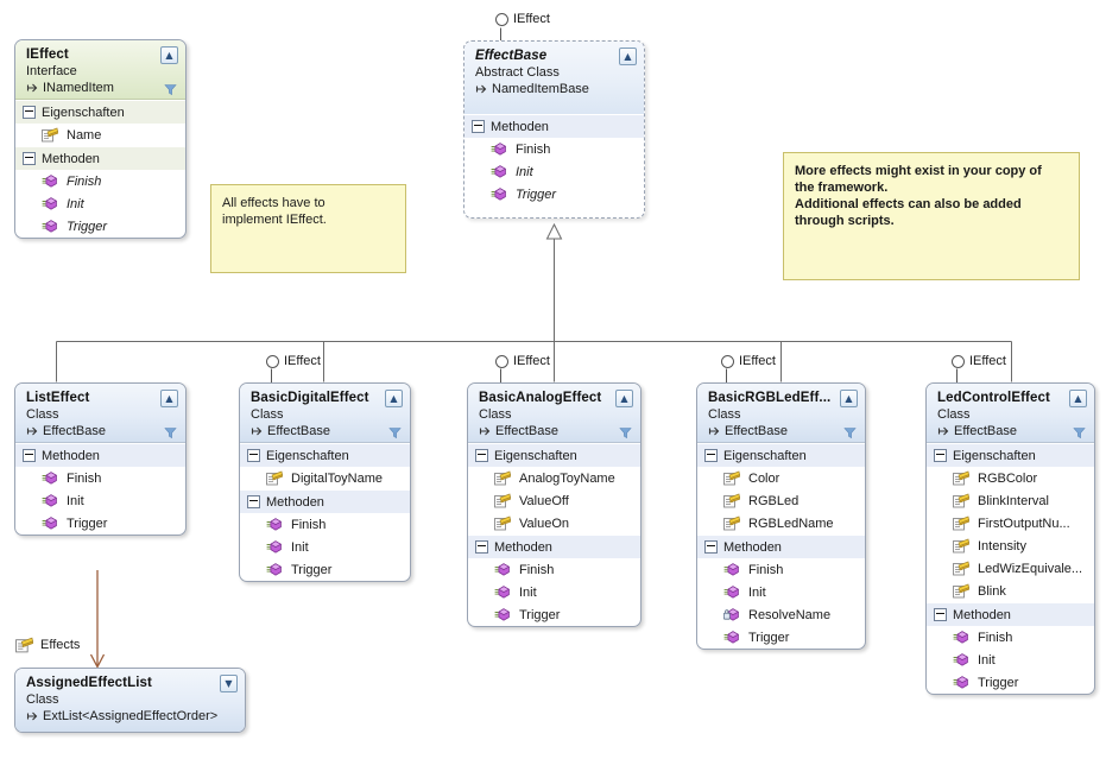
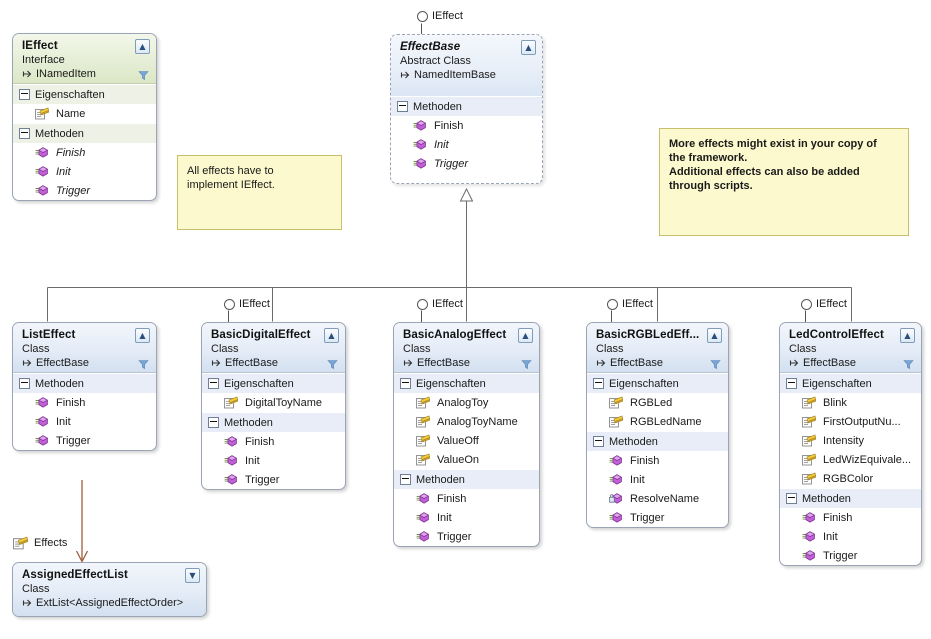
  IEffect
  Interface
  INamedItem
  ▲
  Eigenschaften
  Name
  Methoden
  Finish
  Init
  Trigger
  IEffect
  EffectBase
  Abstract Class
  NamedItemBase
  ▲
  Methoden
  Finish
  Init
  Trigger
  All effects have to
  implement IEffect.
  More effects might exist in your copy of
  the framework.
  Additional effects can also be added
  through scripts.
  ListEffect
  Class
  EffectBase
  ▲
  Methoden
  Finish
  Init
  Trigger
  IEffect
  BasicDigitalEffect
  Class
  EffectBase
  ▲
  Eigenschaften
  DigitalToyName
  Methoden
  Finish
  Init
  Trigger
  IEffect
  BasicAnalogEffect
  Class
  EffectBase
  ▲
  Eigenschaften
+ AnalogToy
  AnalogToyName
  ValueOff
  ValueOn
  Methoden
  Finish
  Init
  Trigger
  IEffect
  BasicRGBLedEff...
  Class
  EffectBase
  ▲
  Eigenschaften
- Color
  RGBLed
  RGBLedName
  Methoden
  Finish
  Init
  ResolveName
  Trigger
  IEffect
  LedControlEffect
  Class
  EffectBase
  ▲
  Eigenschaften
- RGBColor
+ Blink
- BlinkInterval
  FirstOutputNu...
  Intensity
  LedWizEquivale...
- Blink
+ RGBColor
  Methoden
  Finish
  Init
  Trigger
  Effects
  AssignedEffectList
  Class
  ExtList<AssignedEffectOrder>
  ▼
